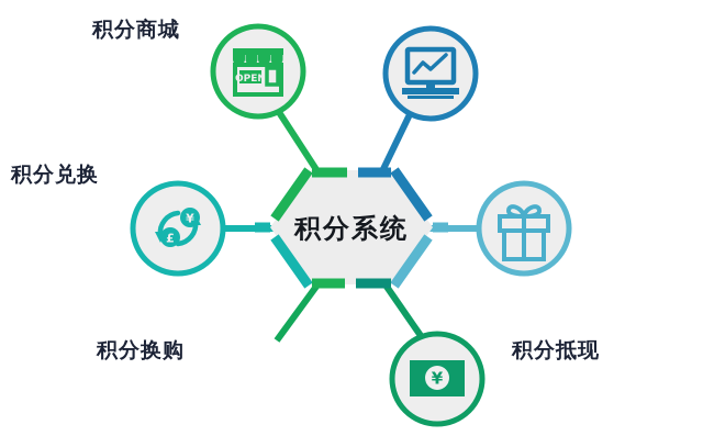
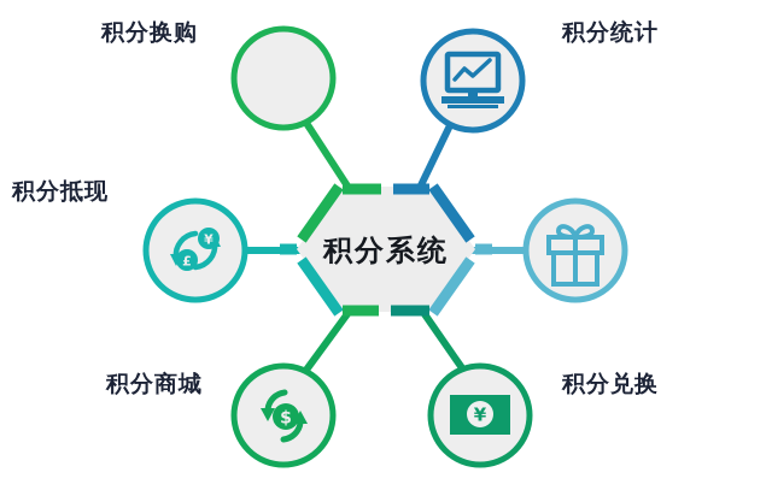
- OPEN
  ¥
  £
+ $
  ¥
  积分系统
- 积分商城
+ 积分换购
+ 积分统计
- 积分兑换
+ 积分抵现
- 积分换购
+ 积分商城
- 积分抵现
+ 积分兑换
